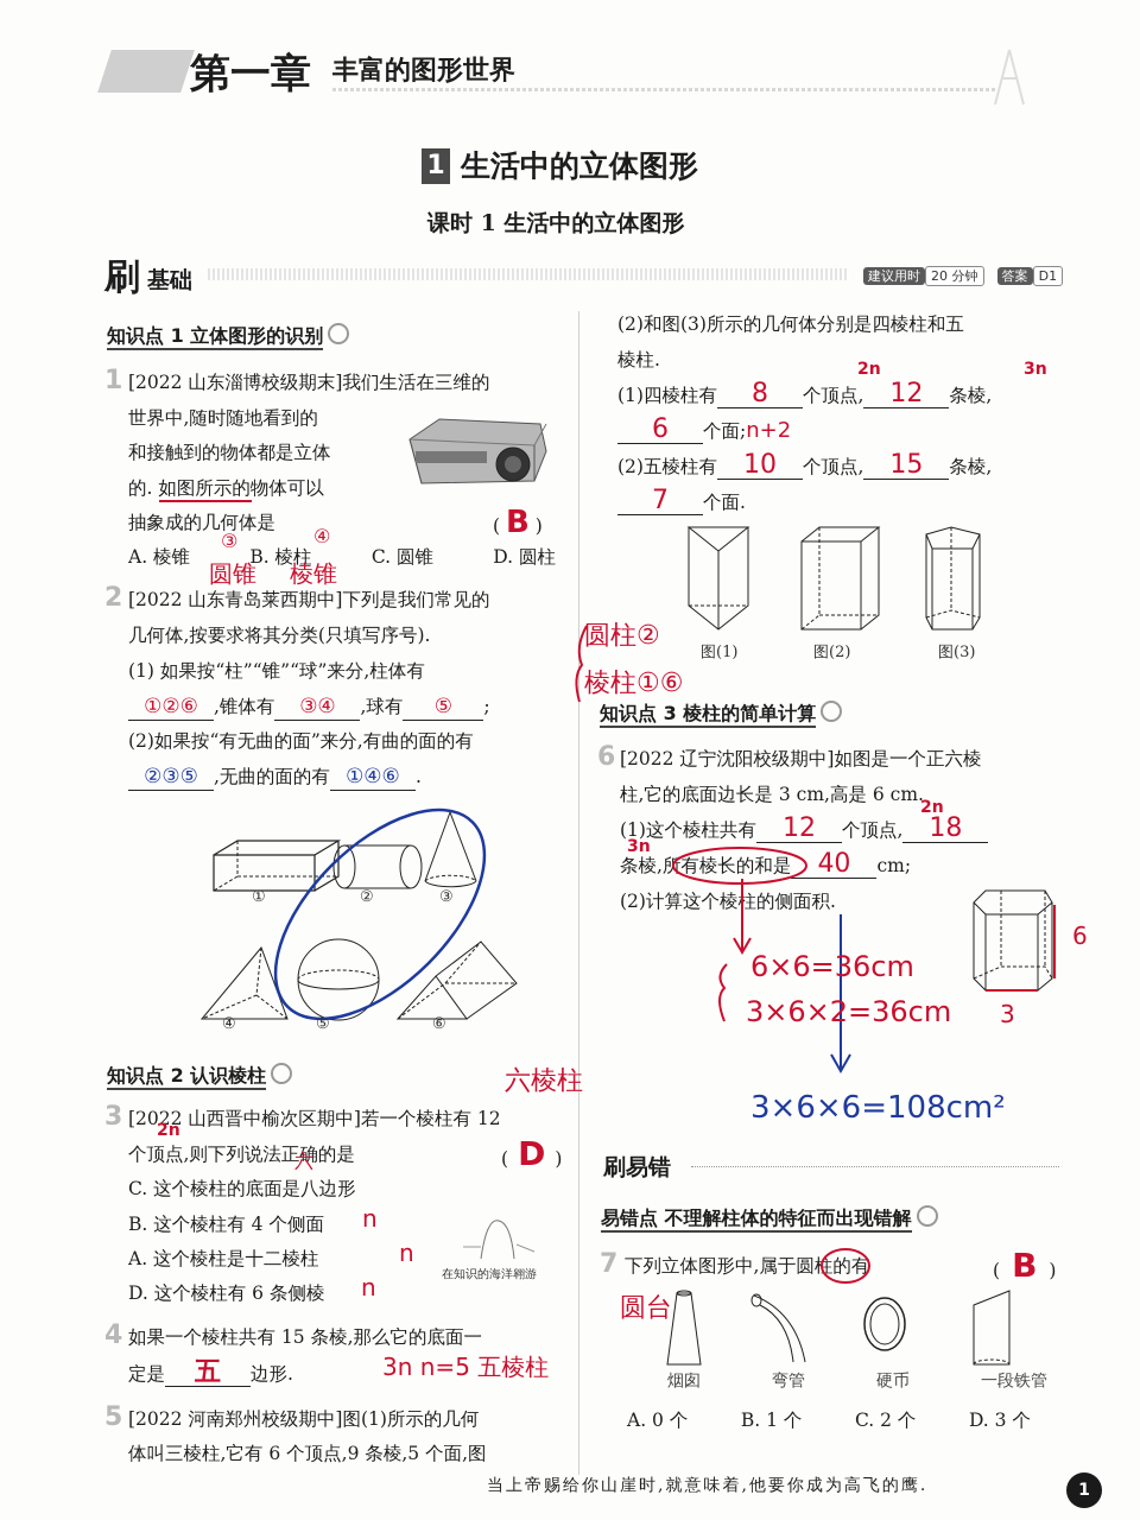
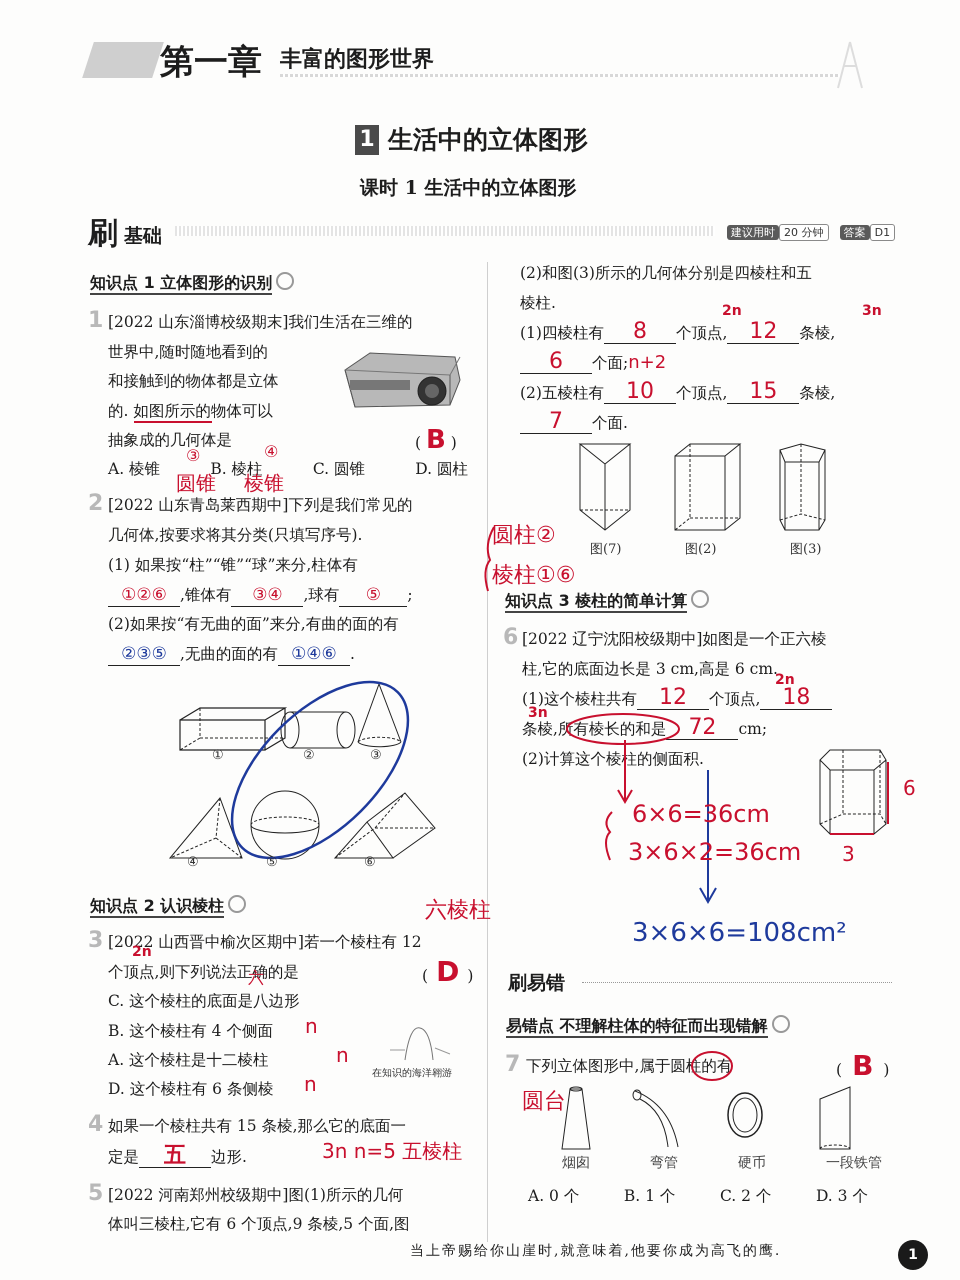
  第一章
  丰富的图形世界
  1
  生活中的立体图形
  课时 1 生活中的立体图形
  刷
  基础
  建议用时 20 分钟 答案 D1
  知识点 1 立体图形的识别
  1
  [2022 山东淄博校级期末]我们生活在三维的
  世界中,随时随地看到的
  和接触到的物体都是立体
  的. 如图所示的物体可以
  抽象成的几何体是
  ( B )
  A. 棱锥
  B. 棱柱
  C. 圆锥
  D. 圆柱
  ③
  ④
  圆锥
  棱锥
  2
  [2022 山东青岛莱西期中]下列是我们常见的
  几何体,按要求将其分类(只填写序号).
  (1) 如果按“柱”“锥”“球”来分,柱体有
  ①②⑥ ,锥体有 ③④ ,球有 ⑤ ;
  (2)如果按“有无曲的面”来分,有曲的面的有
  ②③⑤ ,无曲的面的有 ①④⑥ .
  ①
  ②
  ③
  ④
  ⑤
  ⑥
  圆柱②
  棱柱①⑥
  知识点 2 认识棱柱
  六棱柱
  3
  [2022 山西晋中榆次区期中]若一个棱柱有 12
  2n
  个顶点,则下列说法正确的是
  ( D )
  C. 这个棱柱的底面是八边形
  B. 这个棱柱有 4 个侧面
  A. 这个棱柱是十二棱柱
  D. 这个棱柱有 6 条侧棱
  六
  n
  n
  n
  在知识的海洋翱游
  4
  如果一个棱柱共有 15 条棱,那么它的底面一
  定是 五 边形.
  3n n=5 五棱柱
  5
  [2022 河南郑州校级期中]图(1)所示的几何
  体叫三棱柱,它有 6 个顶点,9 条棱,5 个面,图
  (2)和图(3)所示的几何体分别是四棱柱和五
  棱柱.
  2n
  3n
  (1)四棱柱有 8 个顶点, 12 条棱,
  6 个面;n+2
  (2)五棱柱有 10 个顶点, 15 条棱,
  7 个面.
- 图(1)
+ 图(7)
  图(2)
  图(3)
  知识点 3 棱柱的简单计算
  6
  [2022 辽宁沈阳校级期中]如图是一个正六棱
  柱,它的底面边长是 3 cm,高是 6 cm.
  2n
  (1)这个棱柱共有 12 个顶点, 18
  3n
- 条棱,所有棱长的和是 40 cm;
+ 条棱,所有棱长的和是 72 cm;
  (2)计算这个棱柱的侧面积.
  6
  3
  6×6=36cm
  3×6×2=36cm
  3×6×6=108cm²
  刷易错
  易错点 不理解柱体的特征而出现错解
  7
  下列立体图形中,属于圆柱的有
  ( B )
  圆台
  烟囱
  弯管
  硬币
  一段铁管
  A. 0 个
  B. 1 个
  C. 2 个
  D. 3 个
  当上帝赐给你山崖时,就意味着,他要你成为高飞的鹰.
  1
